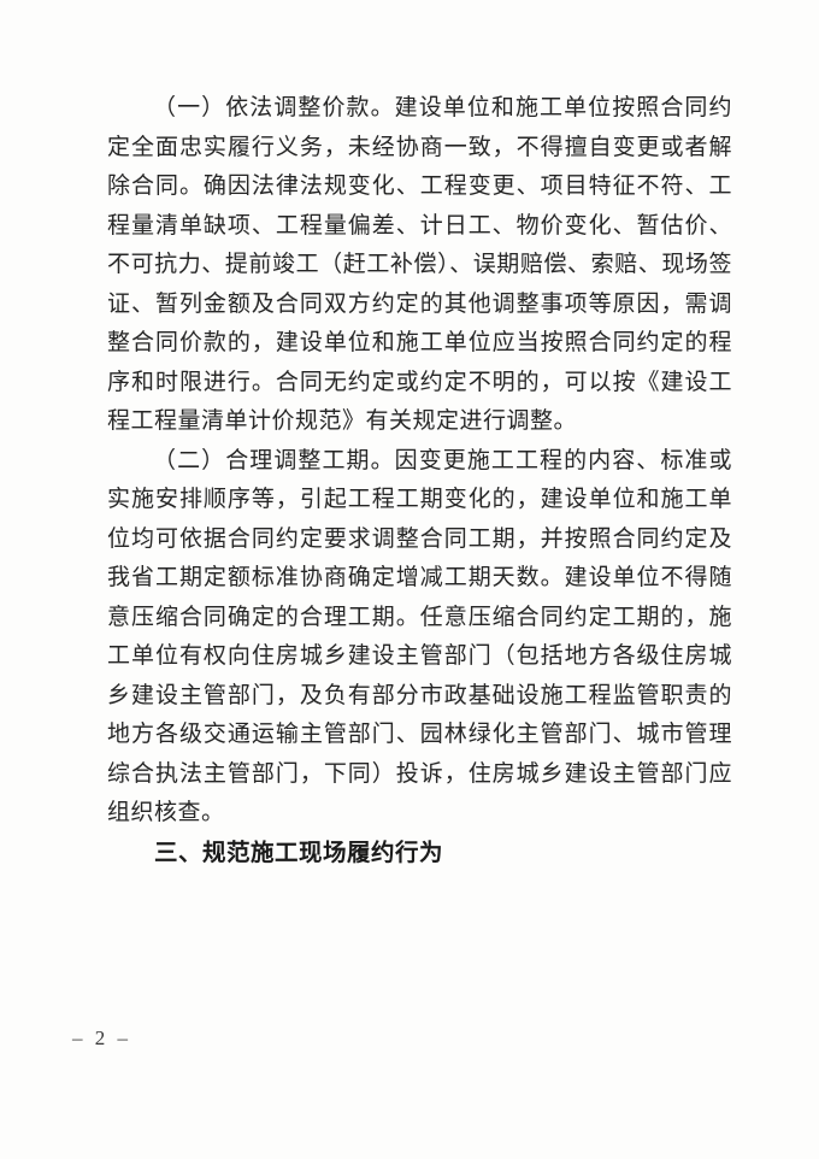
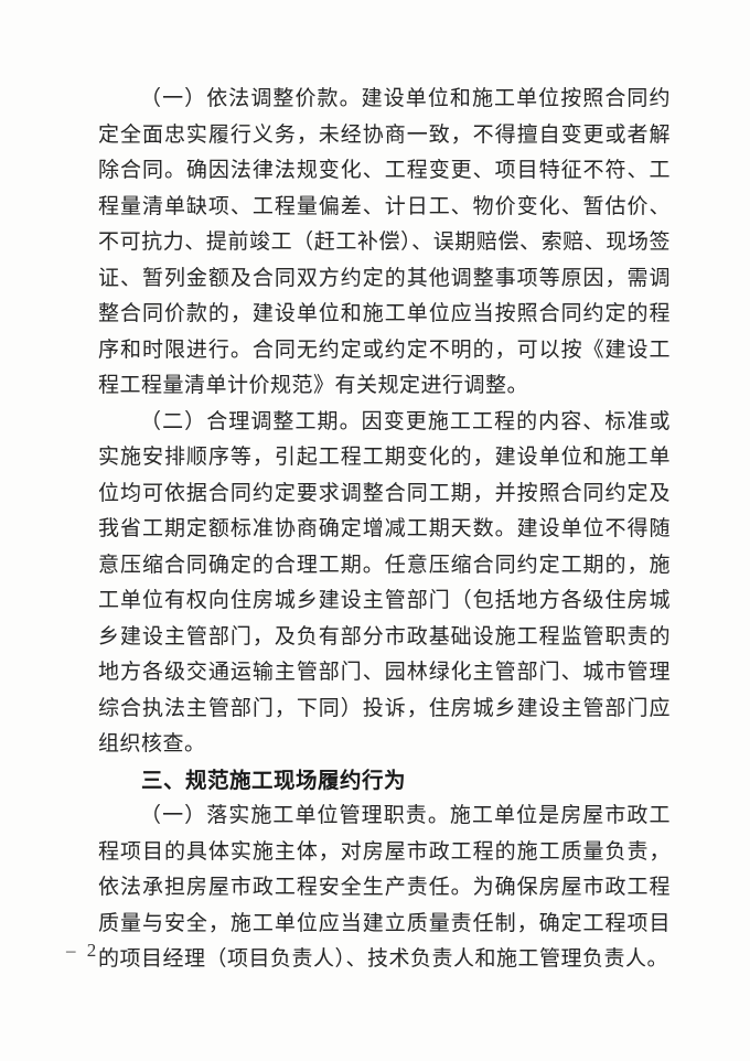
  （一）依法调整价款。建设单位和施工单位按照合同约定全面忠实履行义务，未经协商一致，不得擅自变更或者解除合同。确因法律法规变化、工程变更、项目特征不符、工程量清单缺项、工程量偏差、计日工、物价变化、暂估价、不可抗力、提前竣工（赶工补偿）、误期赔偿、索赔、现场签证、暂列金额及合同双方约定的其他调整事项等原因，需调整合同价款的，建设单位和施工单位应当按照合同约定的程序和时限进行。合同无约定或约定不明的，可以按《建设工程工程量清单计价规范》有关规定进行调整。
  （二）合理调整工期。因变更施工工程的内容、标准或实施安排顺序等，引起工程工期变化的，建设单位和施工单位均可依据合同约定要求调整合同工期，并按照合同约定及我省工期定额标准协商确定增减工期天数。建设单位不得随意压缩合同确定的合理工期。任意压缩合同约定工期的，施工单位有权向住房城乡建设主管部门（包括地方各级住房城乡建设主管部门，及负有部分市政基础设施工程监管职责的地方各级交通运输主管部门、园林绿化主管部门、城市管理综合执法主管部门，下同）投诉，住房城乡建设主管部门应组织核查。
  三、规范施工现场履约行为
+ （一）落实施工单位管理职责。施工单位是房屋市政工程项目的具体实施主体，对房屋市政工程的施工质量负责，依法承担房屋市政工程安全生产责任。为确保房屋市政工程质量与安全，施工单位应当建立质量责任制，确定工程项目的项目经理（项目负责人）、技术负责人和施工管理负责人。
  – 2 –
